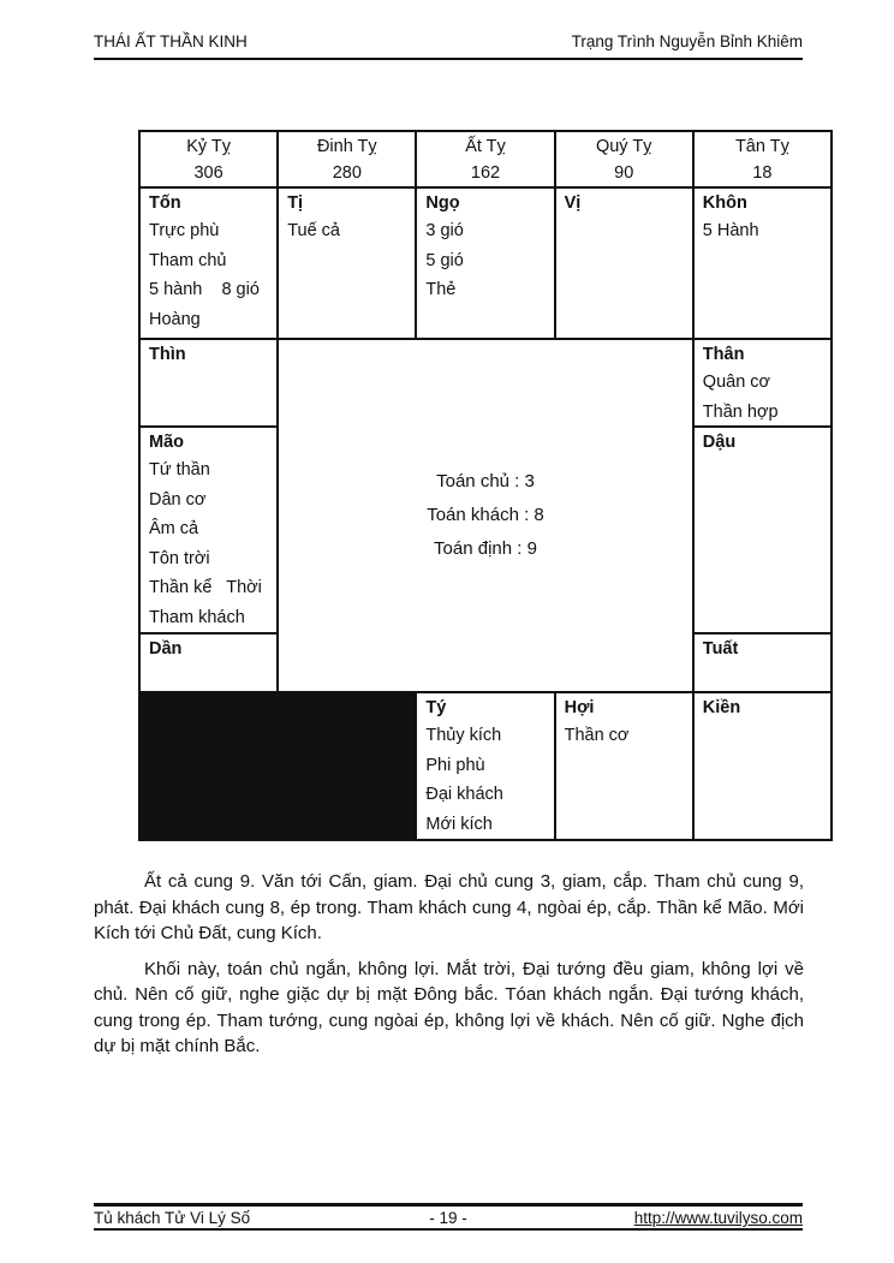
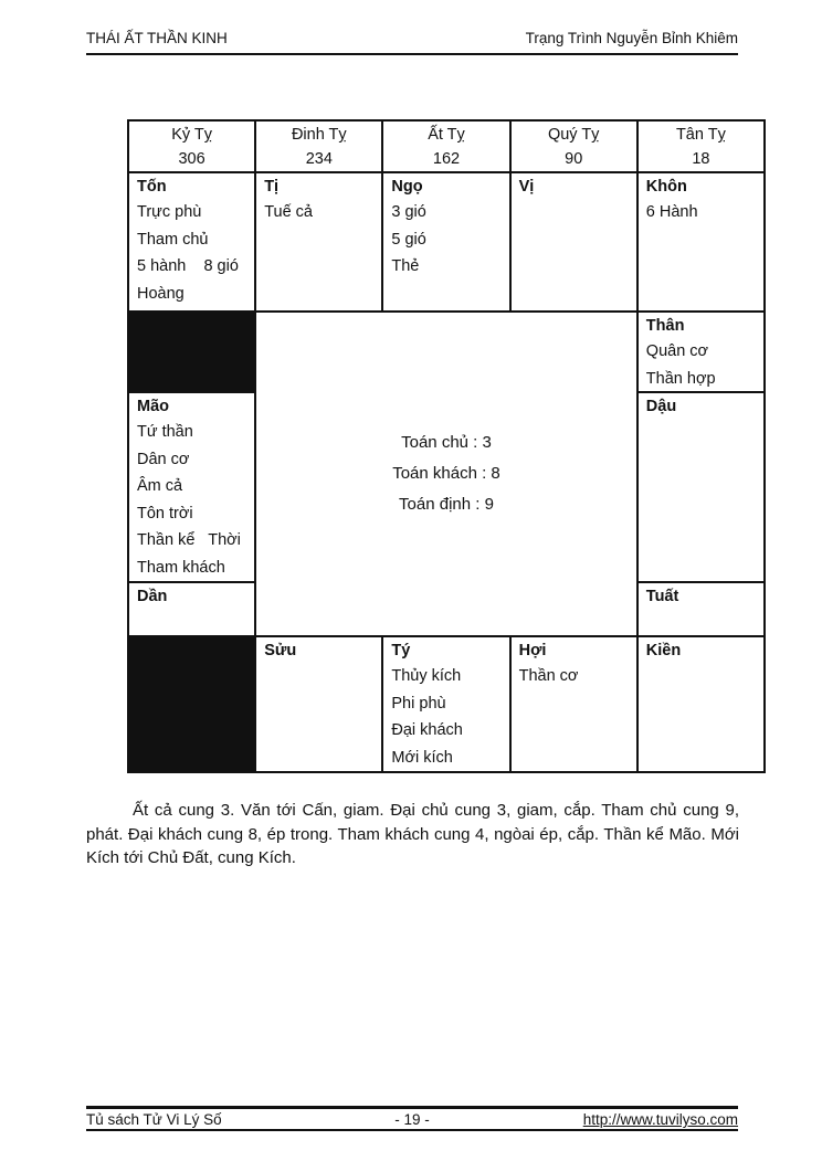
  THÁI ẤT THẦN KINH
  Trạng Trình Nguyễn Bỉnh Khiêm
  Kỷ Tỵ
  306
  Đinh Tỵ
- 280
+ 234
  Ất Tỵ
  162
  Quý Tỵ
  90
  Tân Tỵ
  18
  Tốn
  Trực phù
  Tham chủ
  5 hành 8 gió
  Hoàng
  Tị
  Tuế cả
  Ngọ
  3 gió
  5 gió
  Thẻ
  Vị
  Khôn
- 5 Hành
+ 6 Hành
- Thìn
  Toán chủ : 3
  Toán khách : 8
  Toán định : 9
  Thân
  Quân cơ
  Thần hợp
  Mão
  Tứ thần
  Dân cơ
  Âm cả
  Tôn trời
  Thần kể Thời
  Tham khách
  Dậu
  Dần
  Tuất
+ Sửu
  Tý
  Thủy kích
  Phi phù
  Đại khách
  Mới kích
  Hợi
  Thần cơ
  Kiền
- Ất cả cung 9. Văn tới Cấn, giam. Đại chủ cung 3, giam, cắp. Tham chủ cung 9, phát. Đại khách cung 8, ép trong. Tham khách cung 4, ngòai ép, cắp. Thần kể Mão. Mới Kích tới Chủ Đất, cung Kích.
+ Ất cả cung 3. Văn tới Cấn, giam. Đại chủ cung 3, giam, cắp. Tham chủ cung 9, phát. Đại khách cung 8, ép trong. Tham khách cung 4, ngòai ép, cắp. Thần kể Mão. Mới Kích tới Chủ Đất, cung Kích.
- Khối này, toán chủ ngắn, không lợi. Mắt trời, Đại tướng đều giam, không lợi về chủ. Nên cố giữ, nghe giặc dự bị mặt Đông bắc. Tóan khách ngắn. Đại tướng khách, cung trong ép. Tham tướng, cung ngòai ép, không lợi về khách. Nên cố giữ. Nghe địch dự bị mặt chính Bắc.
- Tủ khách Tử Vi Lý Số
+ Tủ sách Tử Vi Lý Số
  - 19 -
  http://www.tuvilyso.com
